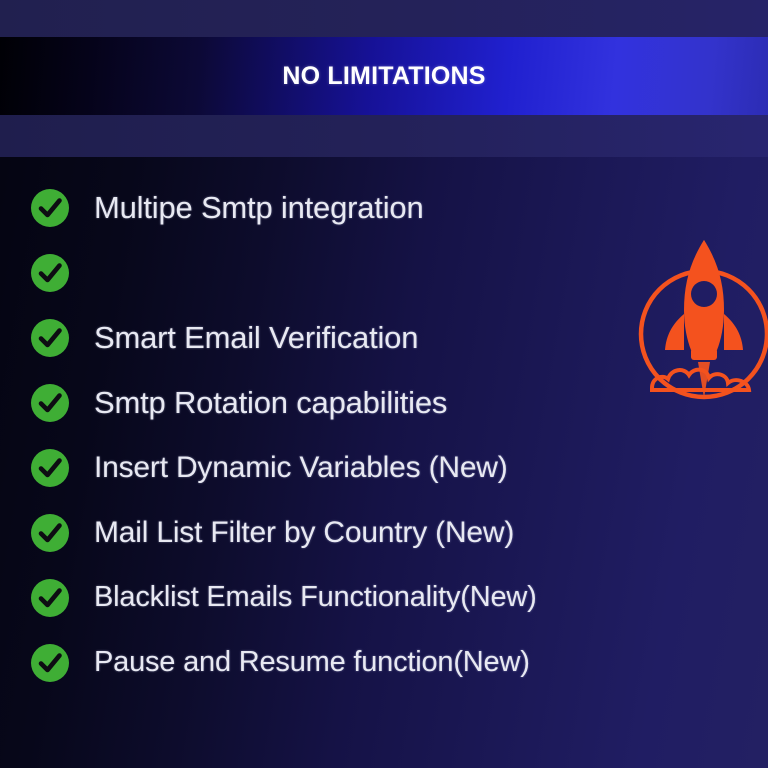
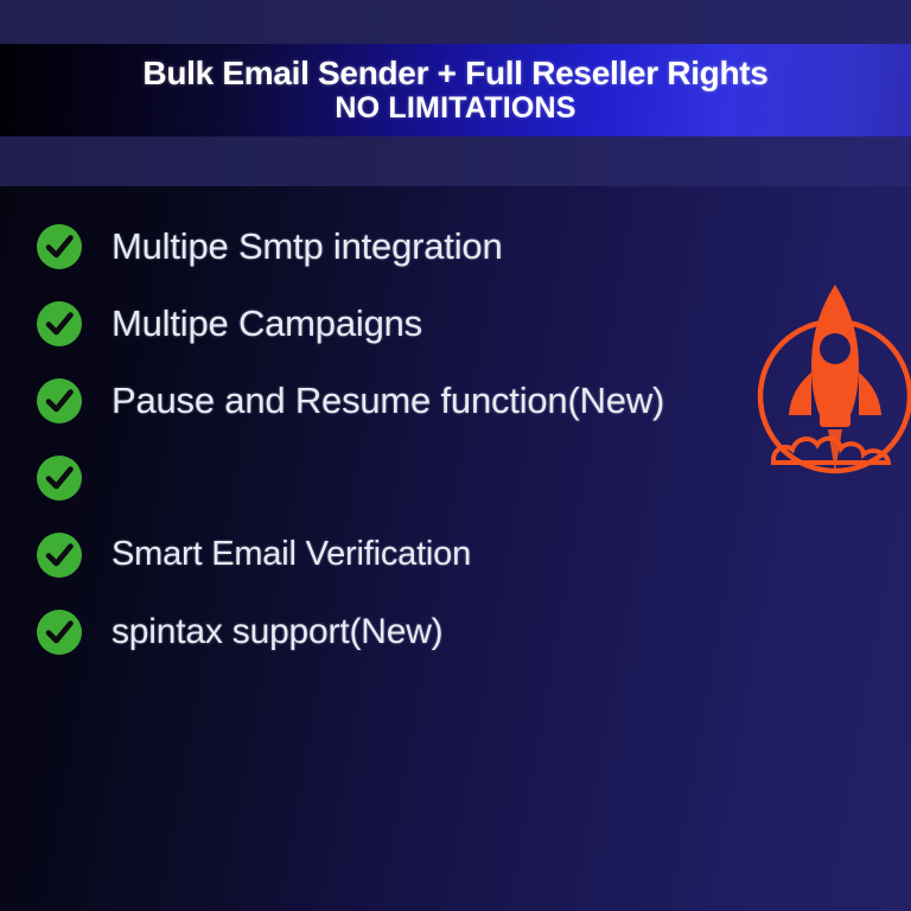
+ Bulk Email Sender + Full Reseller Rights
  NO LIMITATIONS
  Multipe Smtp integration
+ Multipe Campaigns
- Smart Email Verification
+ Pause and Resume function(New)
- Smtp Rotation capabilities
- Insert Dynamic Variables (New)
- Mail List Filter by Country (New)
- Blacklist Emails Functionality(New)
- Pause and Resume function(New)
+ Smart Email Verification
+ spintax support(New)
